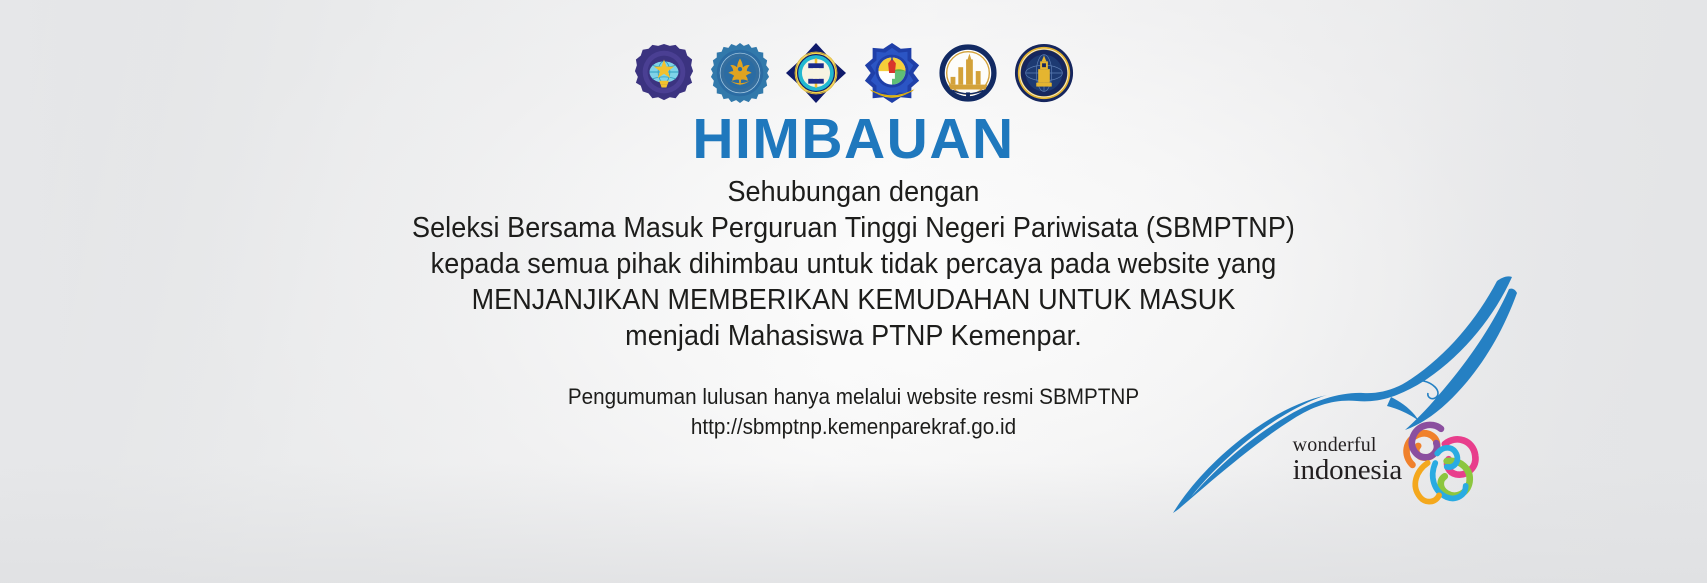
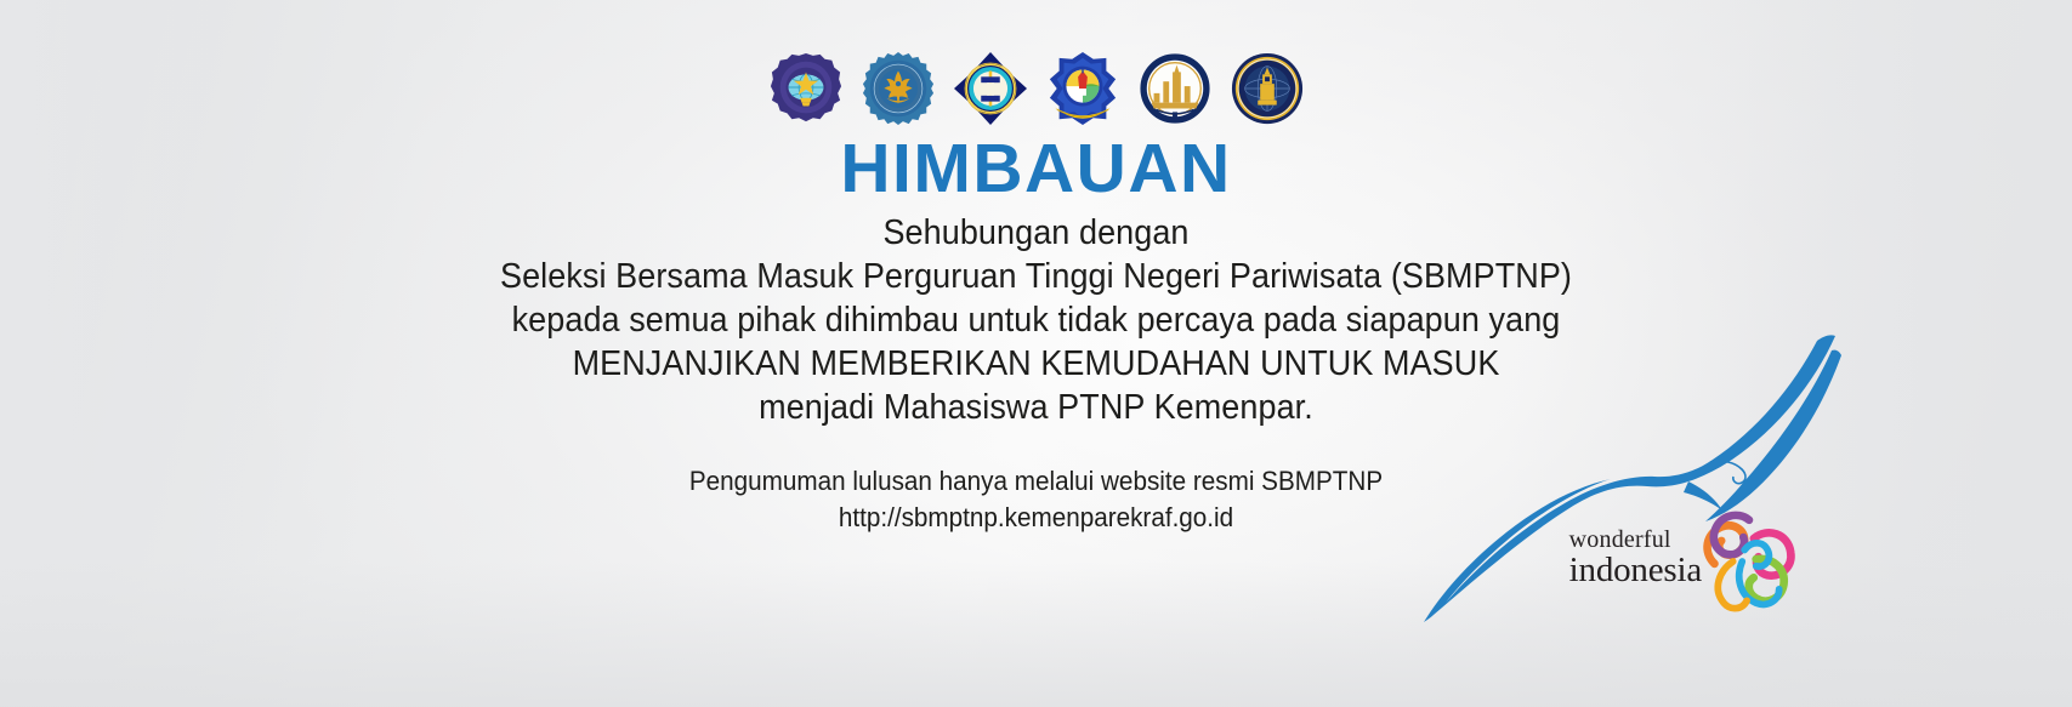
  wonderful
  indonesia
  HIMBAUAN
  Sehubungan dengan
  Seleksi Bersama Masuk Perguruan Tinggi Negeri Pariwisata (SBMPTNP)
- kepada semua pihak dihimbau untuk tidak percaya pada website yang
+ kepada semua pihak dihimbau untuk tidak percaya pada siapapun yang
  MENJANJIKAN MEMBERIKAN KEMUDAHAN UNTUK MASUK
  menjadi Mahasiswa PTNP Kemenpar.
  Pengumuman lulusan hanya melalui website resmi SBMPTNP
  http://sbmptnp.kemenparekraf.go.id
